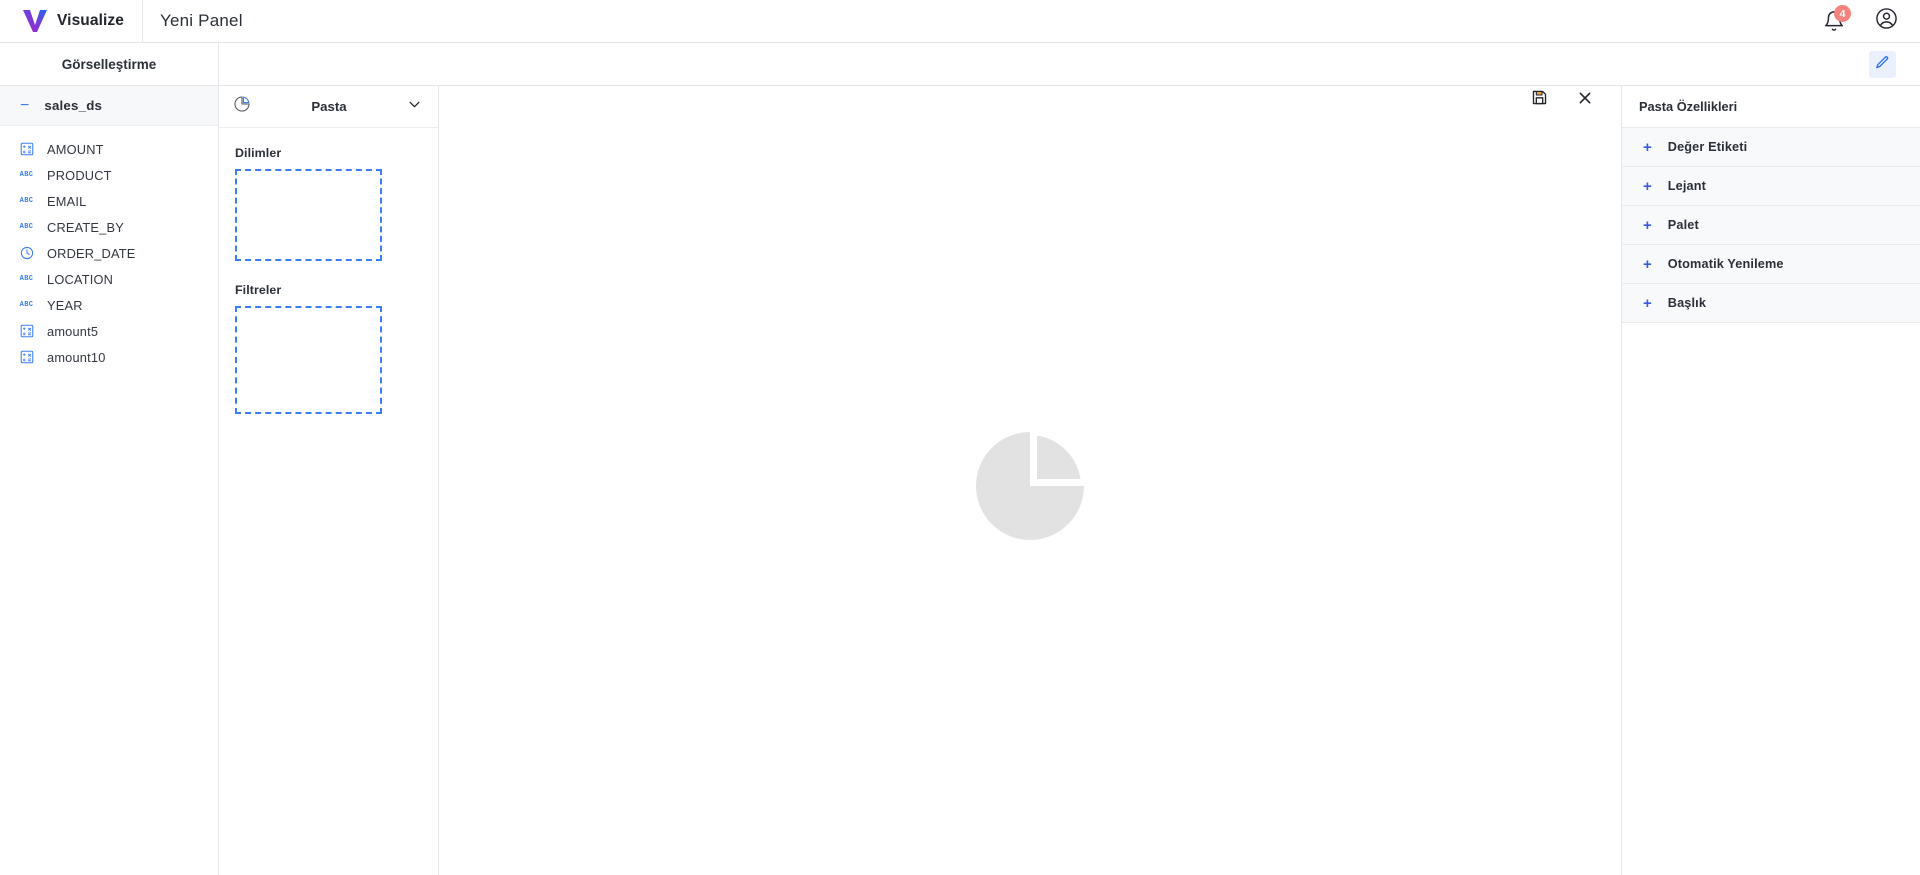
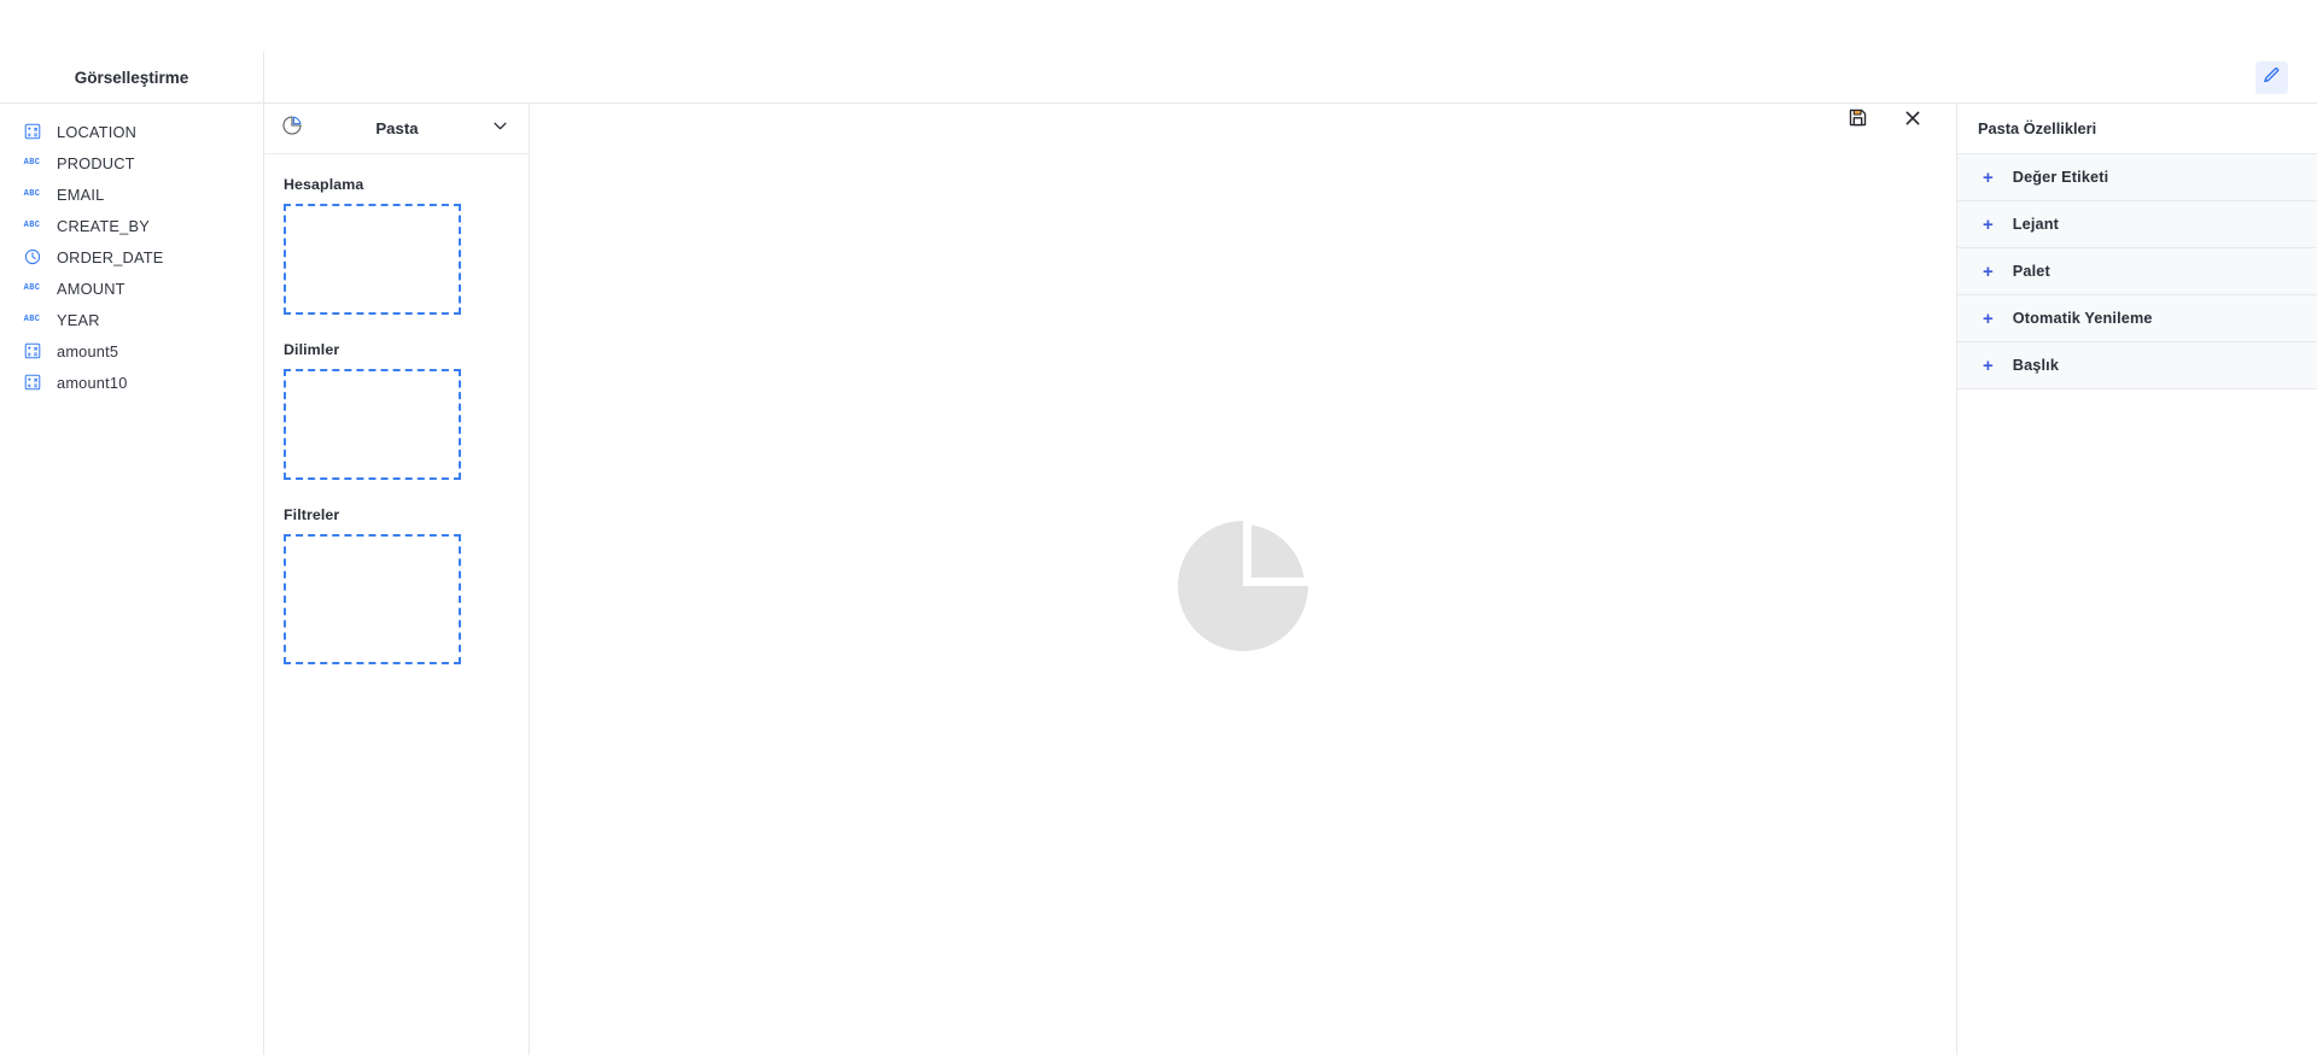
- Visualize
- Yeni Panel
- 4
  Görselleştirme
- −
- sales_ds
- AMOUNT
+ LOCATION
  ABC
  PRODUCT
  ABC
  EMAIL
  ABC
  CREATE_BY
  ORDER_DATE
  ABC
- LOCATION
+ AMOUNT
  ABC
  YEAR
  amount5
  amount10
  Pasta
+ Hesaplama
  Dilimler
  Filtreler
  Pasta Özellikleri
  +
  Değer Etiketi
  +
  Lejant
  +
  Palet
  +
  Otomatik Yenileme
  +
  Başlık
